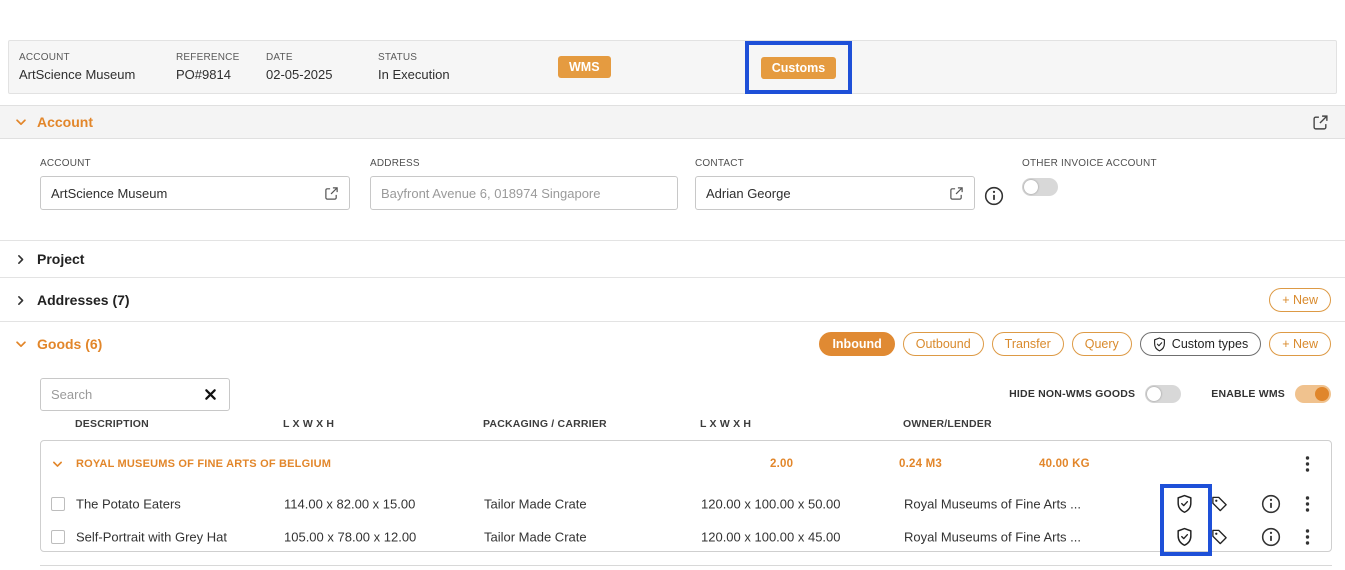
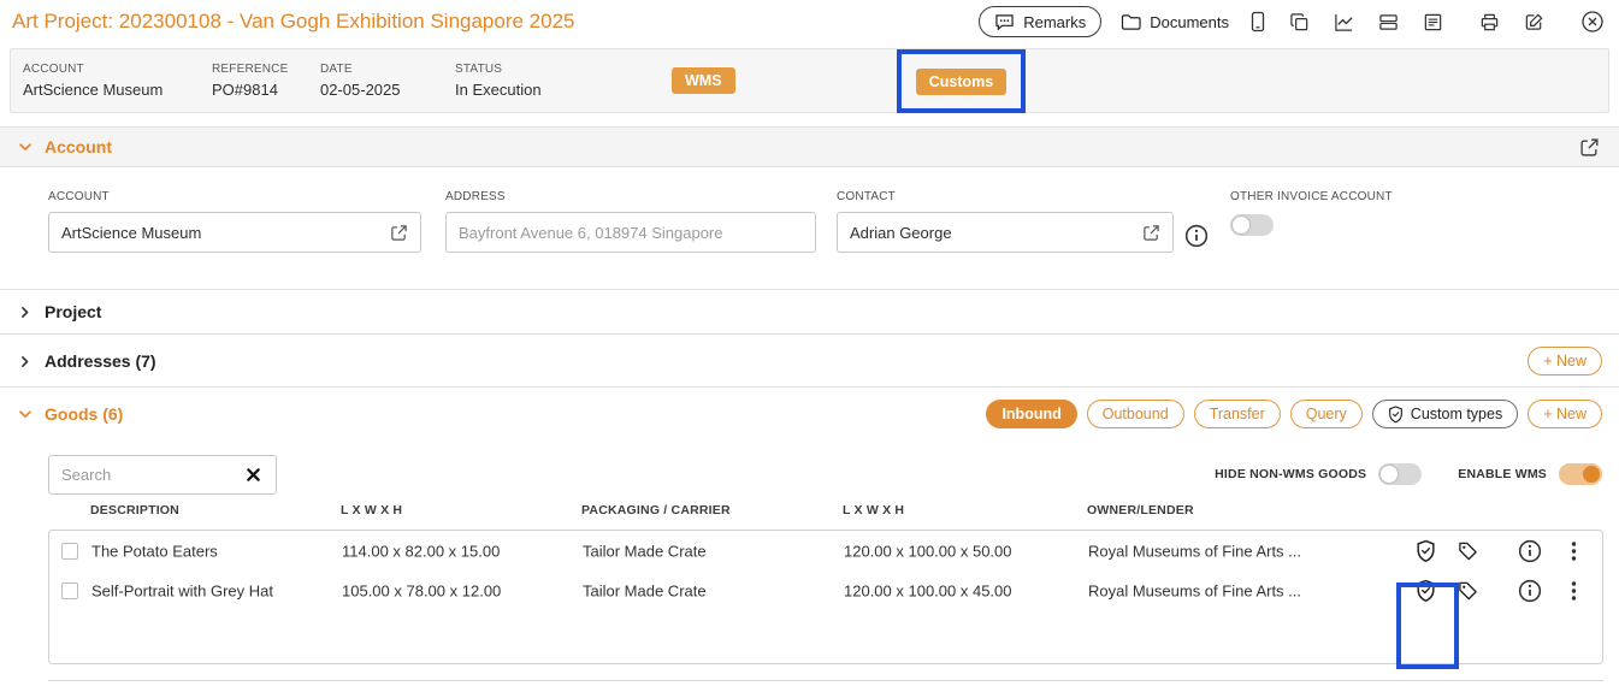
+ Art Project: 202300108 - Van Gogh Exhibition Singapore 2025
+ Remarks
+ Documents
  ACCOUNT
  ArtScience Museum
  REFERENCE
  PO#9814
  DATE
  02-05-2025
  STATUS
  In Execution
  WMS
  Customs
  Account
  ACCOUNT
  ArtScience Museum
  ADDRESS
  Bayfront Avenue 6, 018974 Singapore
  CONTACT
  Adrian George
  OTHER INVOICE ACCOUNT
  Project
  Addresses (7)
  + New
  Goods (6)
  Inbound
  Outbound
  Transfer
  Query
  Custom types
  + New
  Search
  HIDE NON-WMS GOODS
  ENABLE WMS
  DESCRIPTION
  L X W X H
  PACKAGING / CARRIER
  L X W X H
  OWNER/LENDER
- ROYAL MUSEUMS OF FINE ARTS OF BELGIUM
- 2.00
- 0.24 M3
- 40.00 KG
  The Potato Eaters
  114.00 x 82.00 x 15.00
  Tailor Made Crate
  120.00 x 100.00 x 50.00
  Royal Museums of Fine Arts ...
  Self-Portrait with Grey Hat
  105.00 x 78.00 x 12.00
  Tailor Made Crate
  120.00 x 100.00 x 45.00
  Royal Museums of Fine Arts ...
